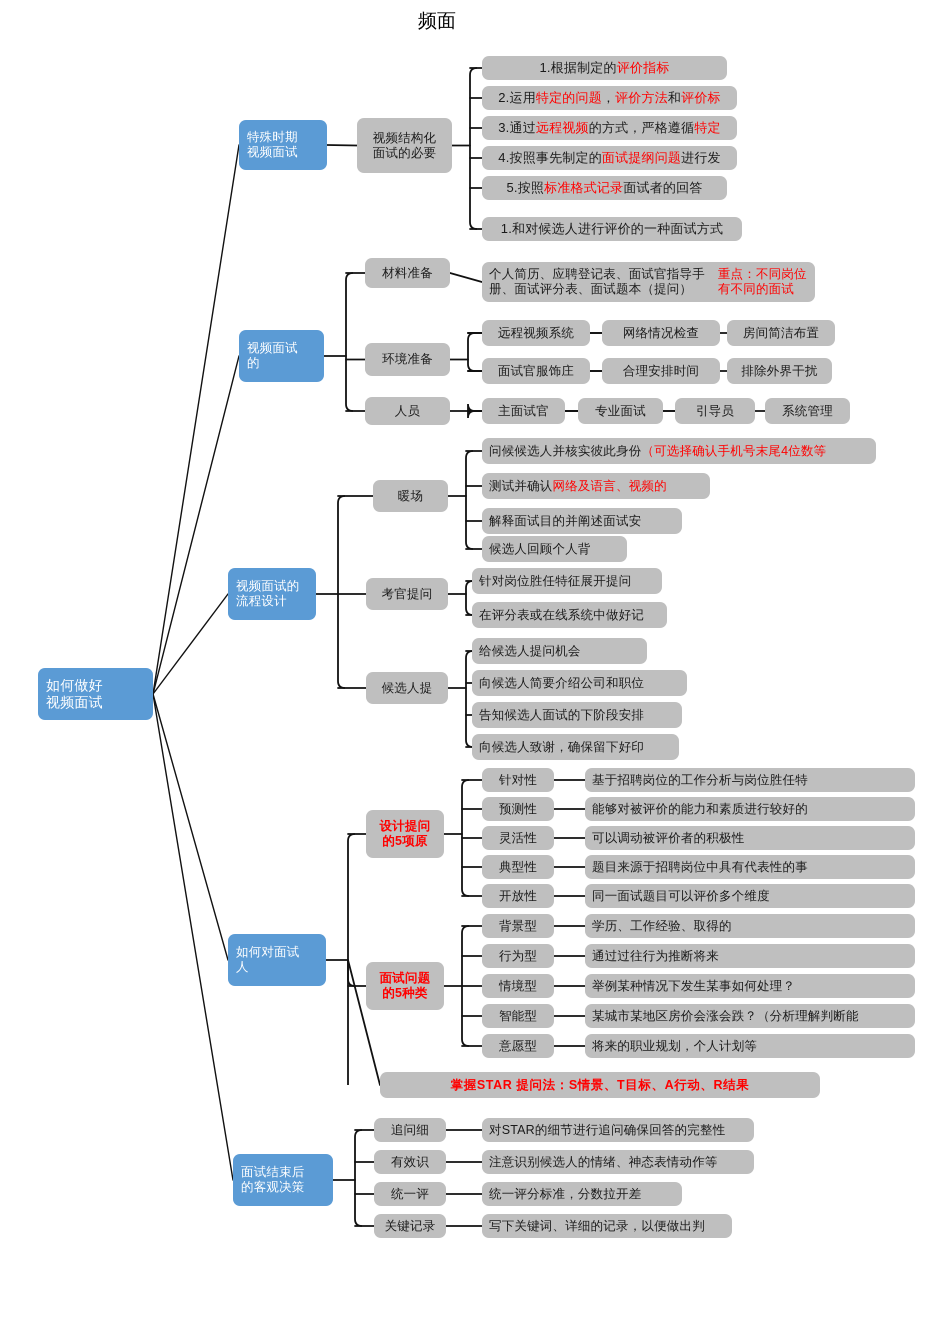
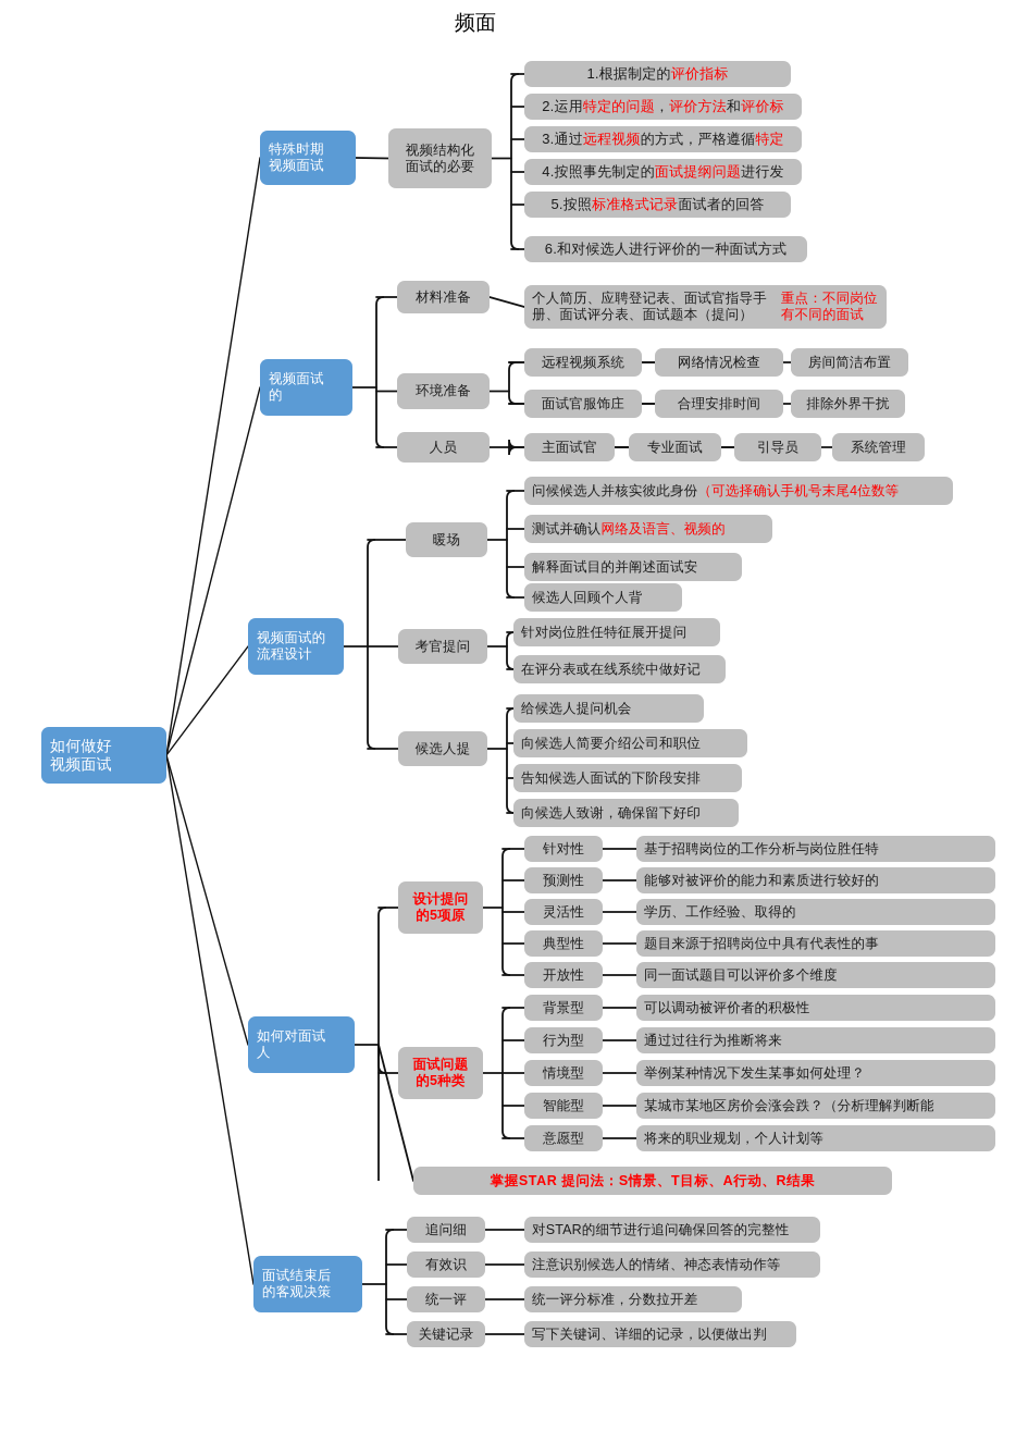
  频面
  如何做好
  视频面试
  特殊时期
  视频面试
  视频结构化
  面试的必要
  1.根据制定的
  评价指标
  2.运用
  特定的问题
  ，
  评价方法
  和
  评价标
  3.通过
  远程视频
  的方式，严格遵循
  特定
  4.按照事先制定的
  面试提纲问题
  进行发
  5.按照
  标准格式记录
  面试者的回答
- 1.和对候选人进行评价的一种面试方式
+ 6.和对候选人进行评价的一种面试方式
  视频面试
  的
  材料准备
  个人简历、应聘登记表、面试官指导手册、面试评分表、面试题本（提问）
  重点：不同岗位有不同的面试
  环境准备
  远程视频系统
  网络情况检查
  房间简洁布置
  面试官服饰庄
  合理安排时间
  排除外界干扰
  人员
  主面试官
  专业面试
  引导员
  系统管理
  视频面试的
  流程设计
  暖场
  问候候选人并核实彼此身份
  （可选择确认手机号末尾4位数等
  测试并确认
  网络及语言、视频的
  解释面试目的并阐述面试安
  候选人回顾个人背
  考官提问
  针对岗位胜任特征展开提问
  在评分表或在线系统中做好记
  候选人提
  给候选人提问机会
  向候选人简要介绍公司和职位
  告知候选人面试的下阶段安排
  向候选人致谢，确保留下好印
  如何对面试
  人
  掌握STAR 提问法：S情景、T目标、A行动、R结果
  设计提问
  的5项原
  针对性
  基于招聘岗位的工作分析与岗位胜任特
  预测性
  能够对被评价的能力和素质进行较好的
  灵活性
- 可以调动被评价者的积极性
+ 学历、工作经验、取得的
  典型性
  题目来源于招聘岗位中具有代表性的事
  开放性
  同一面试题目可以评价多个维度
  面试问题
  的5种类
  背景型
- 学历、工作经验、取得的
+ 可以调动被评价者的积极性
  行为型
  通过过往行为推断将来
  情境型
  举例某种情况下发生某事如何处理？
  智能型
  某城市某地区房价会涨会跌？（分析理解判断能
  意愿型
  将来的职业规划，个人计划等
  面试结束后
  的客观决策
  追问细
  对STAR的细节进行追问确保回答的完整性
  有效识
  注意识别候选人的情绪、神态表情动作等
  统一评
  统一评分标准，分数拉开差
  关键记录
  写下关键词、详细的记录，以便做出判
